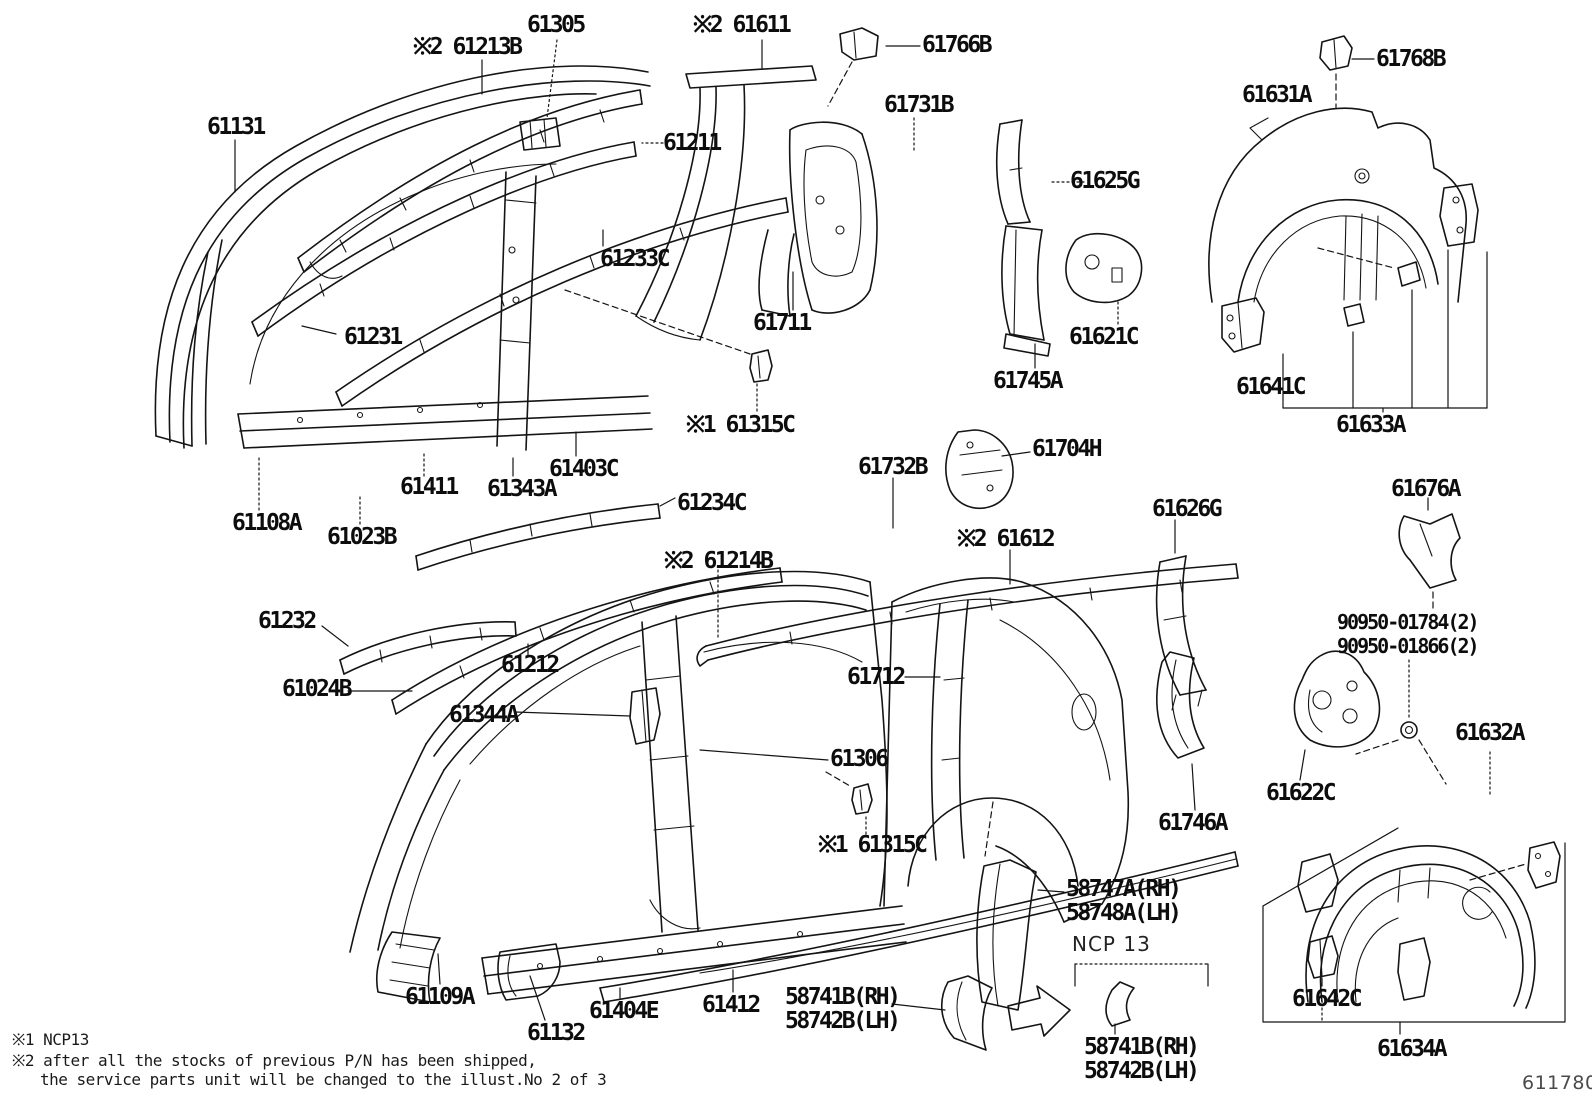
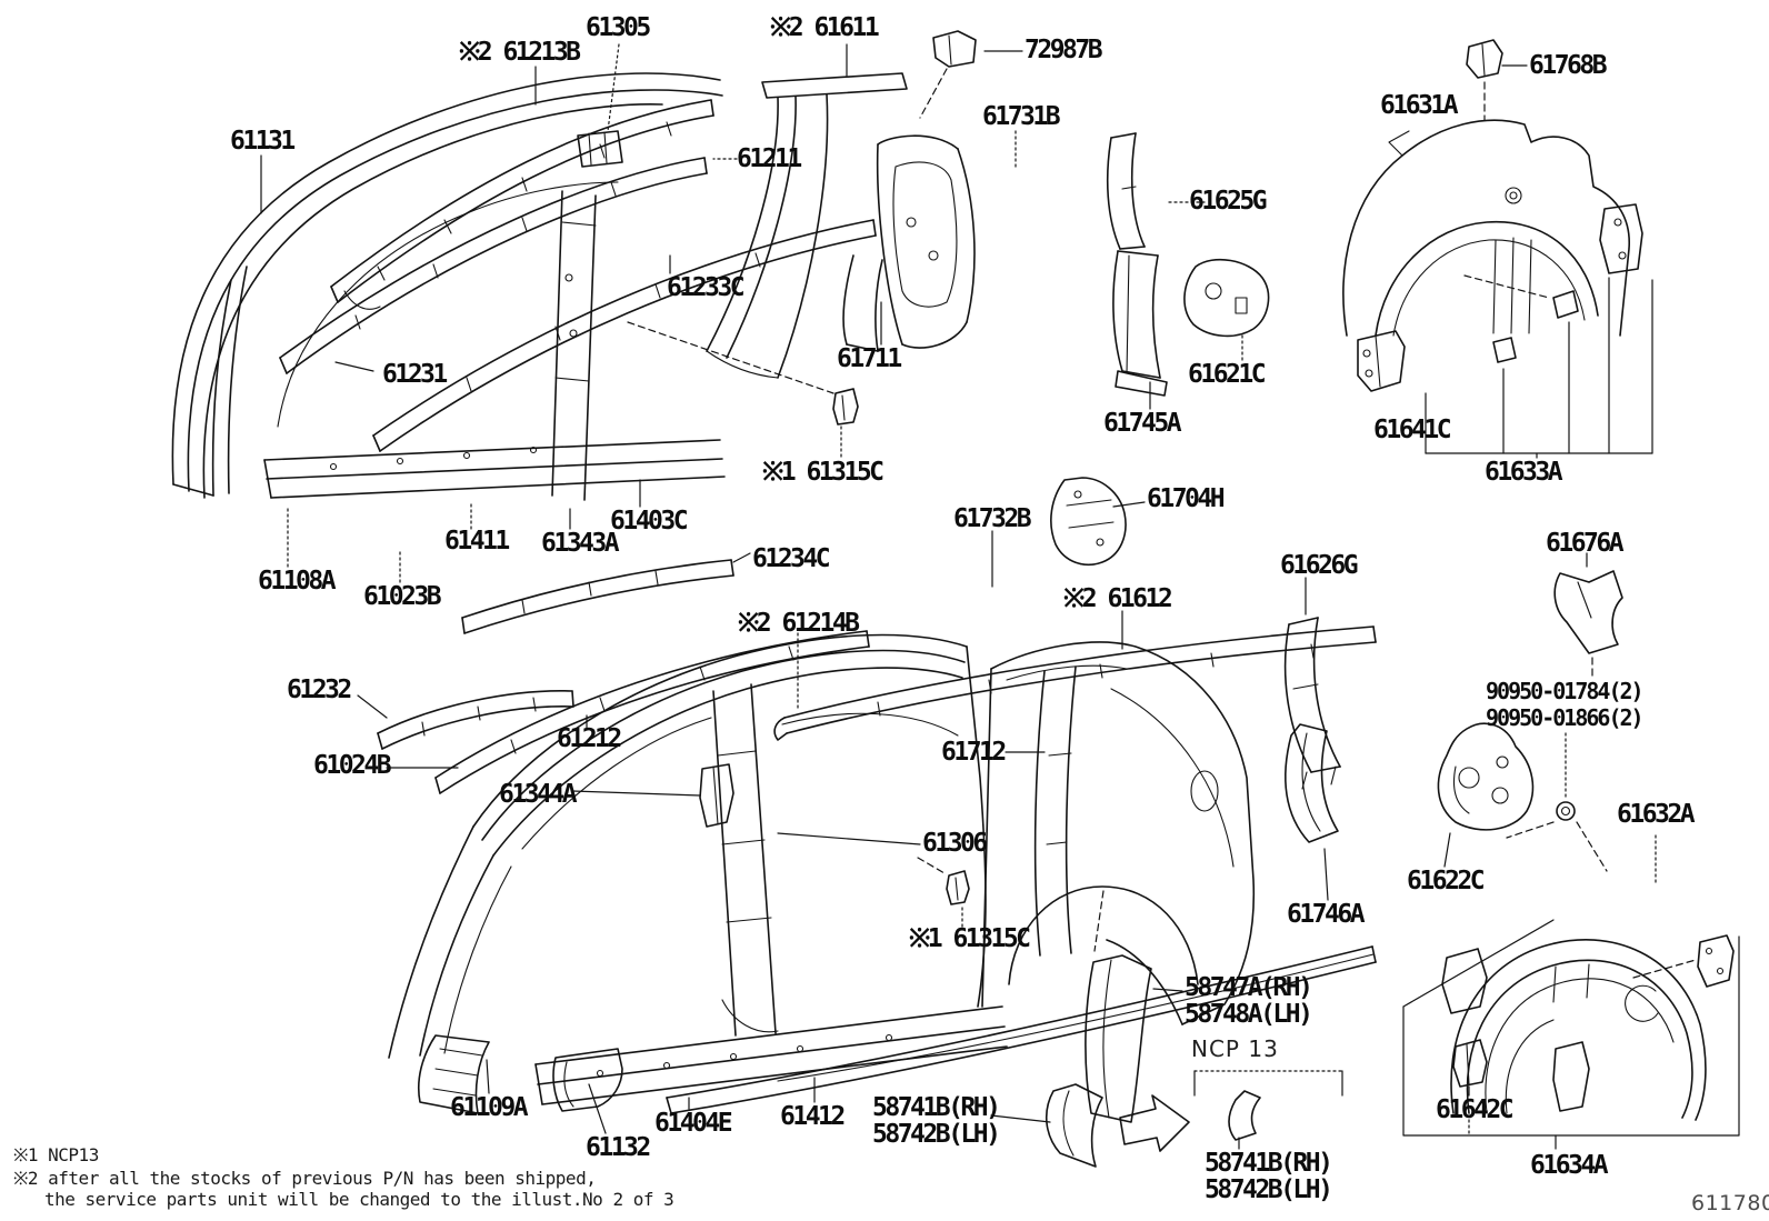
  61305
  ※2 61213B
  ※2 61611
- 61766B
+ 72987B
  61768B
  61631A
  61731B
  61131
  61211
  61625G
  61233C
  61711
  61621C
  61231
  61745A
  61641C
  61633A
  ※1 61315C
  61403C
  61704H
  61732B
  61411
  61343A
  61234C
  61676A
  61626G
  61108A
  61023B
  ※2 61612
  ※2 61214B
  61232
  90950-01784(2)
  90950-01866(2)
  61212
  61712
  61024B
  61344A
  61632A
  61306
  61622C
  61746A
  ※1 61315C
  58747A(RH)
  58748A(LH)
  NCP 13
  61109A
  58741B(RH)
  58742B(LH)
  61642C
  61404E
  61412
  61132
  58741B(RH)
  58742B(LH)
  61634A
  ※1 NCP13
  ※2 after all the stocks of previous P/N has been shipped,
  the service parts unit will be changed to the illust.No 2 of 3
  611780
